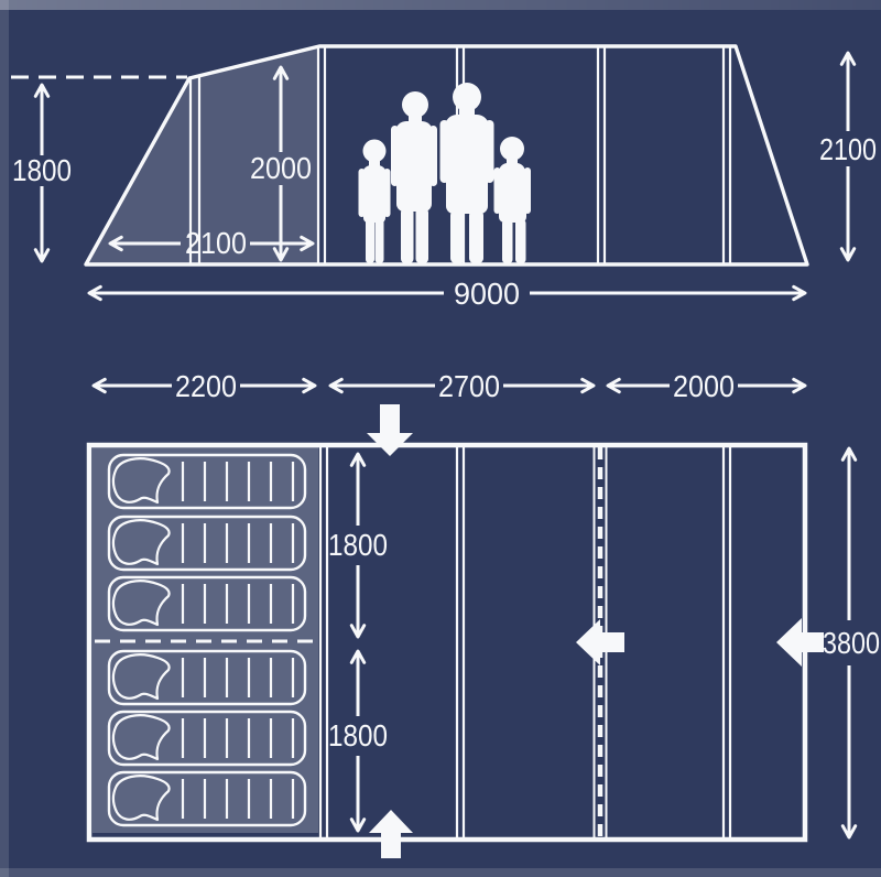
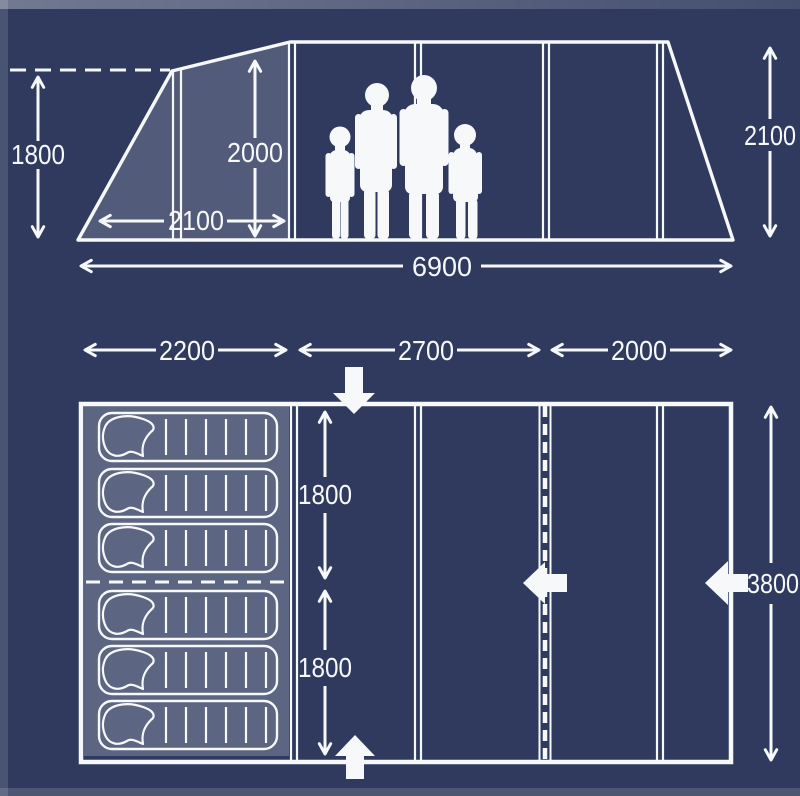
  1800
  2000
  2100
  2100
- 9000
+ 6900
  2200
  2700
  2000
  1800
  1800
  3800
